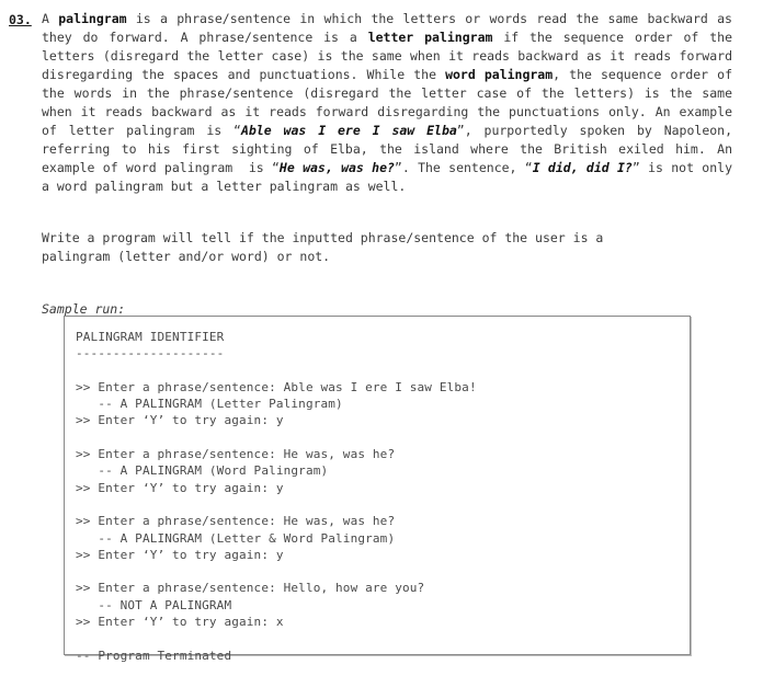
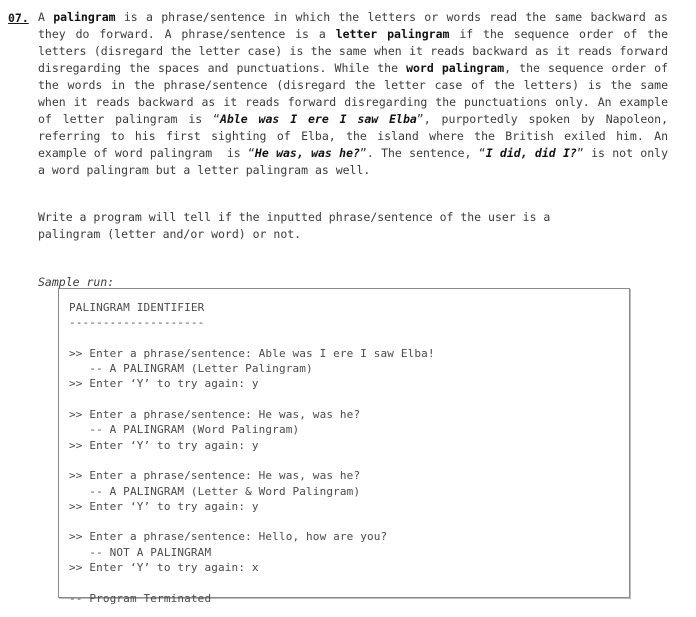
- 03.
+ 07.
  A palingram is a phrase/sentence in which the letters or words read the same backward as they do forward. A phrase/sentence is a letter palingram if the sequence order of the letters (disregard the letter case) is the same when it reads backward as it reads forward disregarding the spaces and punctuations. While the word palingram, the sequence order of the words in the phrase/sentence (disregard the letter case of the letters) is the same when it reads backward as it reads forward disregarding the punctuations only. An example of letter palingram is “Able was I ere I saw Elba”, purportedly spoken by Napoleon, referring to his first sighting of Elba, the island where the British exiled him. An example of word palingram is “He was, was he?”. The sentence, “I did, did I?” is not only a word palingram but a letter palingram as well.
  Write a program will tell if the inputted phrase/sentence of the user is a
  palingram (letter and/or word) or not.
  Sample run:
  PALINGRAM IDENTIFIER
  --------------------
  >> Enter a phrase/sentence: Able was I ere I saw Elba!
  -- A PALINGRAM (Letter Palingram)
  >> Enter ‘Y’ to try again: y
  >> Enter a phrase/sentence: He was, was he?
  -- A PALINGRAM (Word Palingram)
  >> Enter ‘Y’ to try again: y
  >> Enter a phrase/sentence: He was, was he?
  -- A PALINGRAM (Letter & Word Palingram)
  >> Enter ‘Y’ to try again: y
  >> Enter a phrase/sentence: Hello, how are you?
  -- NOT A PALINGRAM
  >> Enter ‘Y’ to try again: x
  -- Program Terminated
